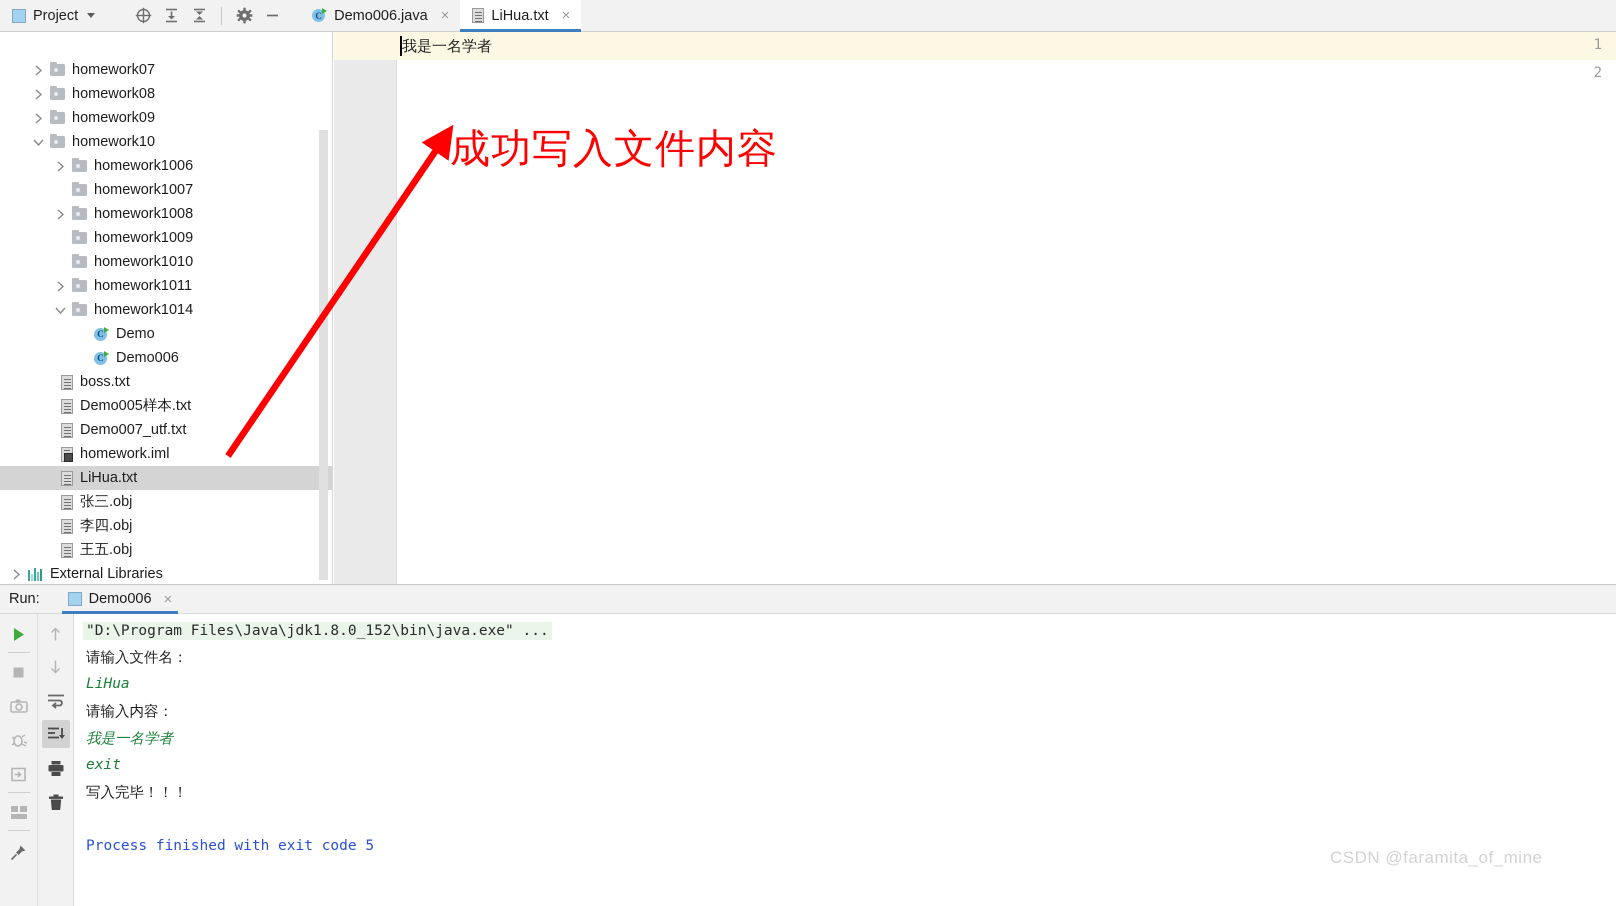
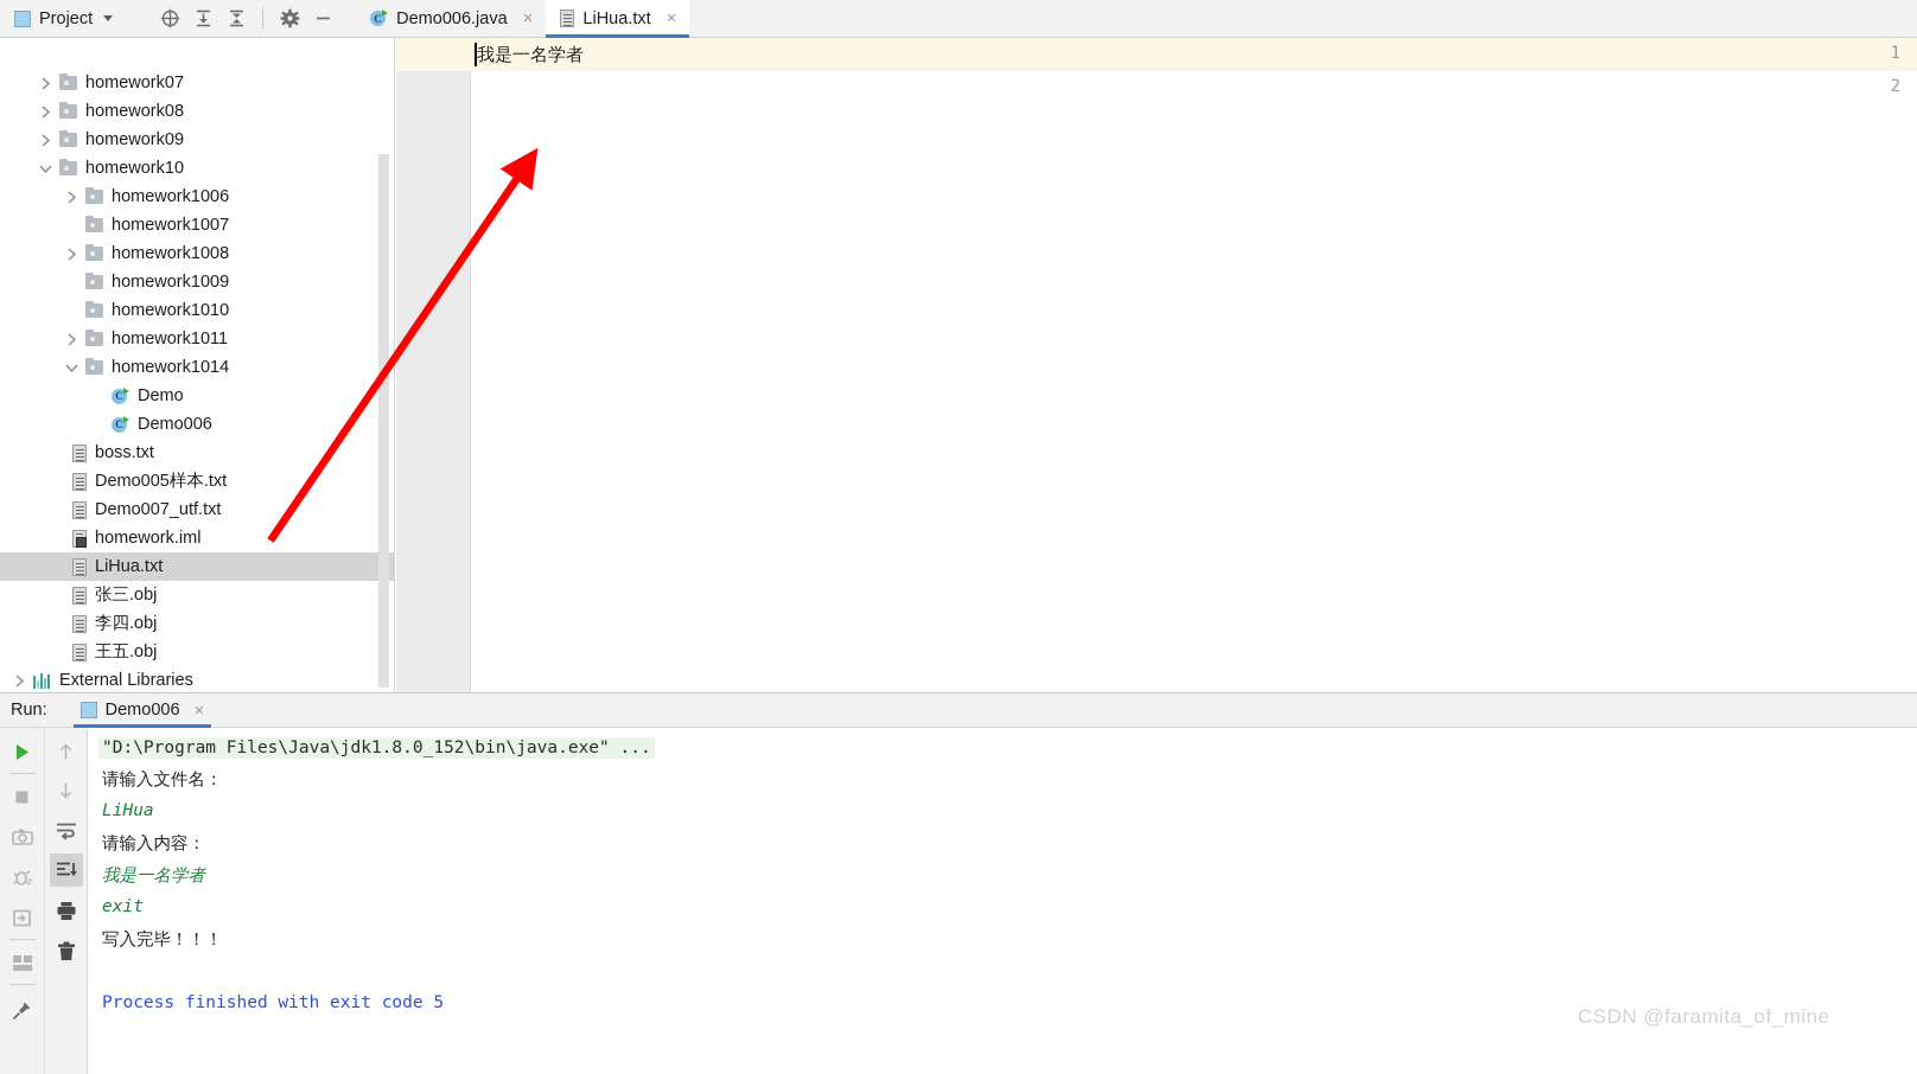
  Project
  C
  Demo006.java
  ×
  LiHua.txt
  ×
  homework07
  homework08
  homework09
  homework10
  homework1006
  homework1007
  homework1008
  homework1009
  homework1010
  homework1011
  homework1014
  C
  Demo
  C
  Demo006
  boss.txt
  Demo005样本.txt
  Demo007_utf.txt
  homework.iml
  LiHua.txt
  张三.obj
  李四.obj
  王五.obj
  External Libraries
  1
  2
  我是一名学者
- 成功写入文件内容
  Run:
  Demo006
  ×
  "D:\Program Files\Java\jdk1.8.0_152\bin\java.exe" ...
  请输入文件名：
  LiHua
  请输入内容：
  我是一名学者
  exit
  写入完毕！！！
  Process finished with exit code 5
  CSDN @faramita_of_mine
